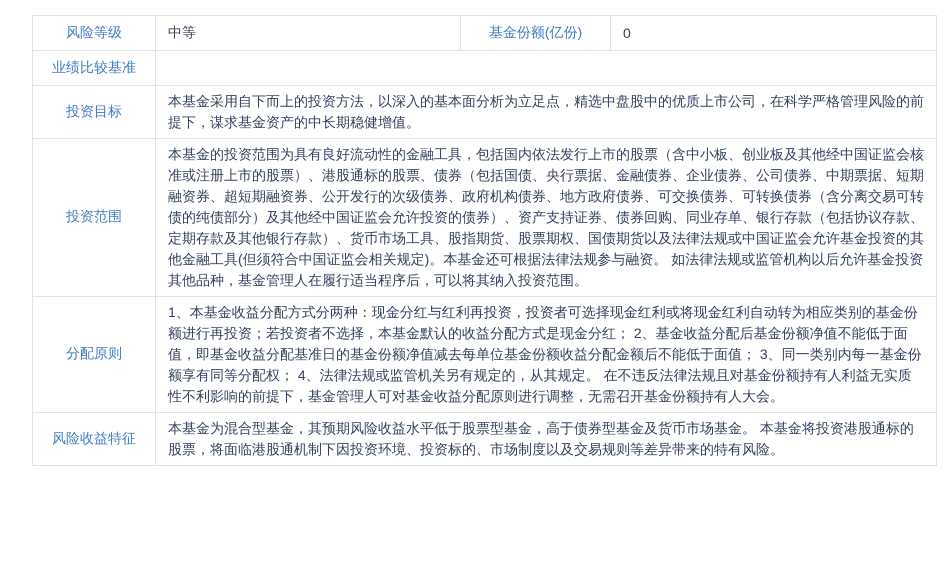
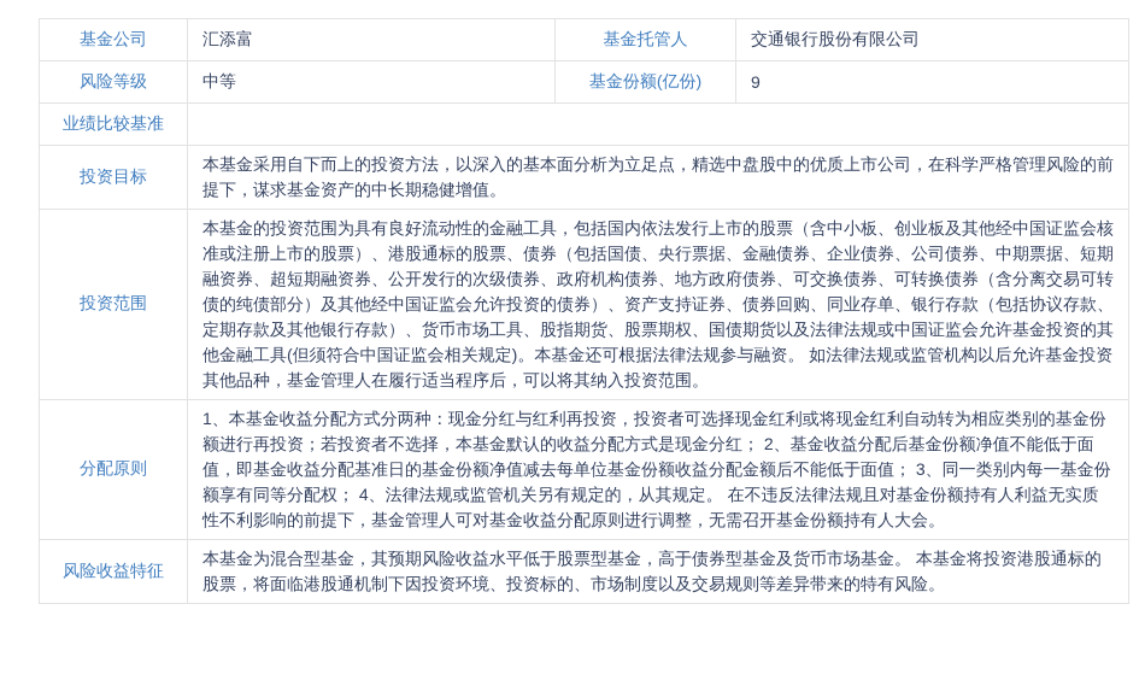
+ 基金公司	汇添富	基金托管人	交通银行股份有限公司
- 风险等级	中等	基金份额(亿份)	0
+ 风险等级	中等	基金份额(亿份)	9
  业绩比较基准
  投资目标	本基金采用自下而上的投资方法，以深入的基本面分析为立足点，精选中盘股中的优质上市公司，在科学严格管理风险的前提下，谋求基金资产的中长期稳健增值。
  投资范围	本基金的投资范围为具有良好流动性的金融工具，包括国内依法发行上市的股票（含中小板、创业板及其他经中国证监会核准或注册上市的股票）、港股通标的股票、债券（包括国债、央行票据、金融债券、企业债券、公司债券、中期票据、短期融资券、超短期融资券、公开发行的次级债券、政府机构债券、地方政府债券、可交换债券、可转换债券（含分离交易可转债的纯债部分）及其他经中国证监会允许投资的债券）、资产支持证券、债券回购、同业存单、银行存款（包括协议存款、定期存款及其他银行存款）、货币市场工具、股指期货、股票期权、国债期货以及法律法规或中国证监会允许基金投资的其他金融工具(但须符合中国证监会相关规定)。本基金还可根据法律法规参与融资。 如法律法规或监管机构以后允许基金投资其他品种，基金管理人在履行适当程序后，可以将其纳入投资范围。
  分配原则	1、本基金收益分配方式分两种：现金分红与红利再投资，投资者可选择现金红利或将现金红利自动转为相应类别的基金份额进行再投资；若投资者不选择，本基金默认的收益分配方式是现金分红； 2、基金收益分配后基金份额净值不能低于面值，即基金收益分配基准日的基金份额净值减去每单位基金份额收益分配金额后不能低于面值； 3、同一类别内每一基金份额享有同等分配权； 4、法律法规或监管机关另有规定的，从其规定。 在不违反法律法规且对基金份额持有人利益无实质性不利影响的前提下，基金管理人可对基金收益分配原则进行调整，无需召开基金份额持有人大会。
  风险收益特征	本基金为混合型基金，其预期风险收益水平低于股票型基金，高于债券型基金及货币市场基金。 本基金将投资港股通标的股票，将面临港股通机制下因投资环境、投资标的、市场制度以及交易规则等差异带来的特有风险。
